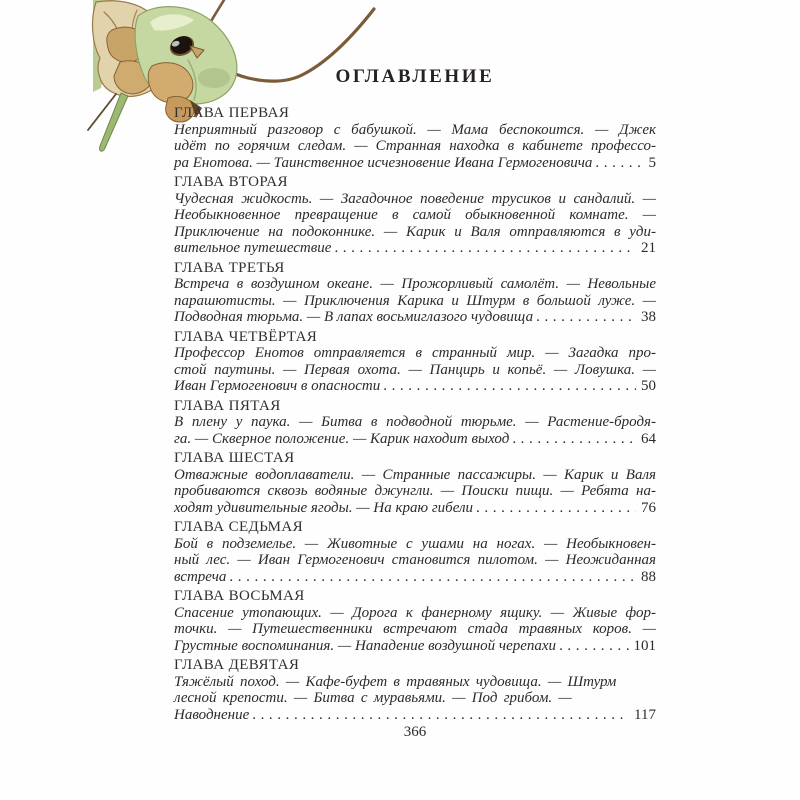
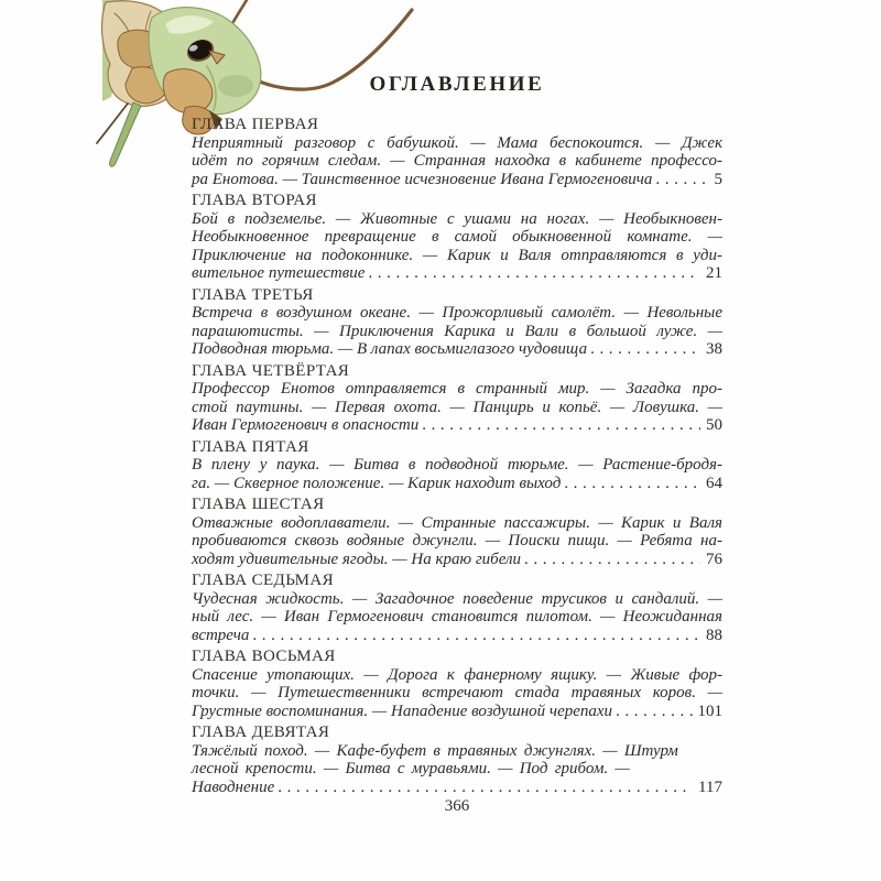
  ОГЛАВЛЕНИЕ
  ГЛАВА ПЕРВАЯ
  Неприятный разговор с бабушкой. — Мама беспокоится. — Джек
  идёт по горячим следам. — Странная находка в кабинете профессо-
  ра Енотова. — Таинственное исчезновение Ивана Гермогеновича
  5
  ГЛАВА ВТОРАЯ
- Чудесная жидкость. — Загадочное поведение трусиков и сандалий. —
+ Бой в подземелье. — Животные с ушами на ногах. — Необыкновен-
  Необыкновенное превращение в самой обыкновенной комнате. —
  Приключение на подоконнике. — Карик и Валя отправляются в уди-
  вительное путешествие
  21
  ГЛАВА ТРЕТЬЯ
  Встреча в воздушном океане. — Прожорливый самолёт. — Невольные
- парашютисты. — Приключения Карика и Штурм в большой луже. —
+ парашютисты. — Приключения Карика и Вали в большой луже. —
  Подводная тюрьма. — В лапах восьмиглазого чудовища
  38
  ГЛАВА ЧЕТВЁРТАЯ
  Профессор Енотов отправляется в странный мир. — Загадка про-
  стой паутины. — Первая охота. — Панцирь и копьё. — Ловушка. —
  Иван Гермогенович в опасности
  50
  ГЛАВА ПЯТАЯ
  В плену у паука. — Битва в подводной тюрьме. — Растение-бродя-
  га. — Скверное положение. — Карик находит выход
  64
  ГЛАВА ШЕСТАЯ
  Отважные водоплаватели. — Странные пассажиры. — Карик и Валя
  пробиваются сквозь водяные джунгли. — Поиски пищи. — Ребята на-
  ходят удивительные ягоды. — На краю гибели
  76
  ГЛАВА СЕДЬМАЯ
- Бой в подземелье. — Животные с ушами на ногах. — Необыкновен-
+ Чудесная жидкость. — Загадочное поведение трусиков и сандалий. —
  ный лес. — Иван Гермогенович становится пилотом. — Неожиданная
  встреча
  88
  ГЛАВА ВОСЬМАЯ
  Спасение утопающих. — Дорога к фанерному ящику. — Живые фор-
  точки. — Путешественники встречают стада травяных коров. —
  Грустные воспоминания. — Нападение воздушной черепахи
  101
  ГЛАВА ДЕВЯТАЯ
- Тяжёлый поход. — Кафе-буфет в травяных чудовища. — Штурм
+ Тяжёлый поход. — Кафе-буфет в травяных джунглях. — Штурм
  лесной крепости. — Битва с муравьями. — Под грибом. —
  Наводнение
  117
  366
